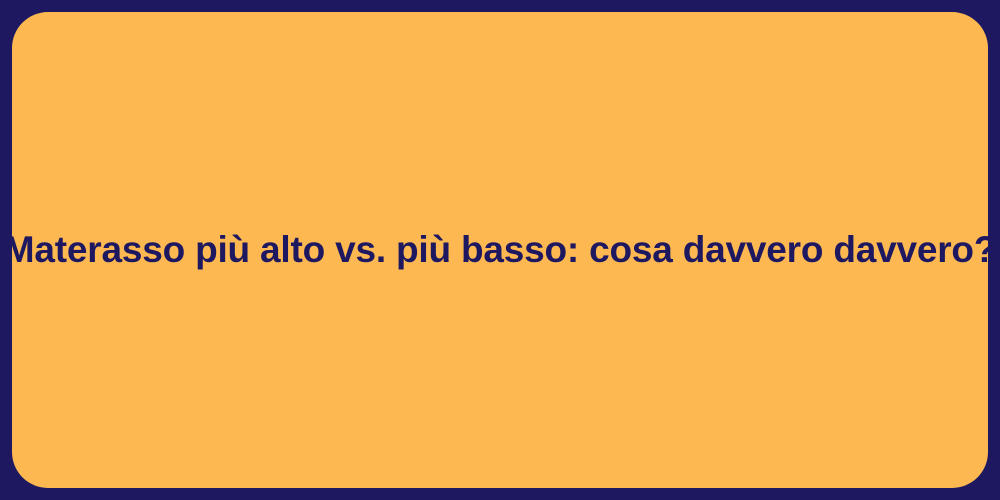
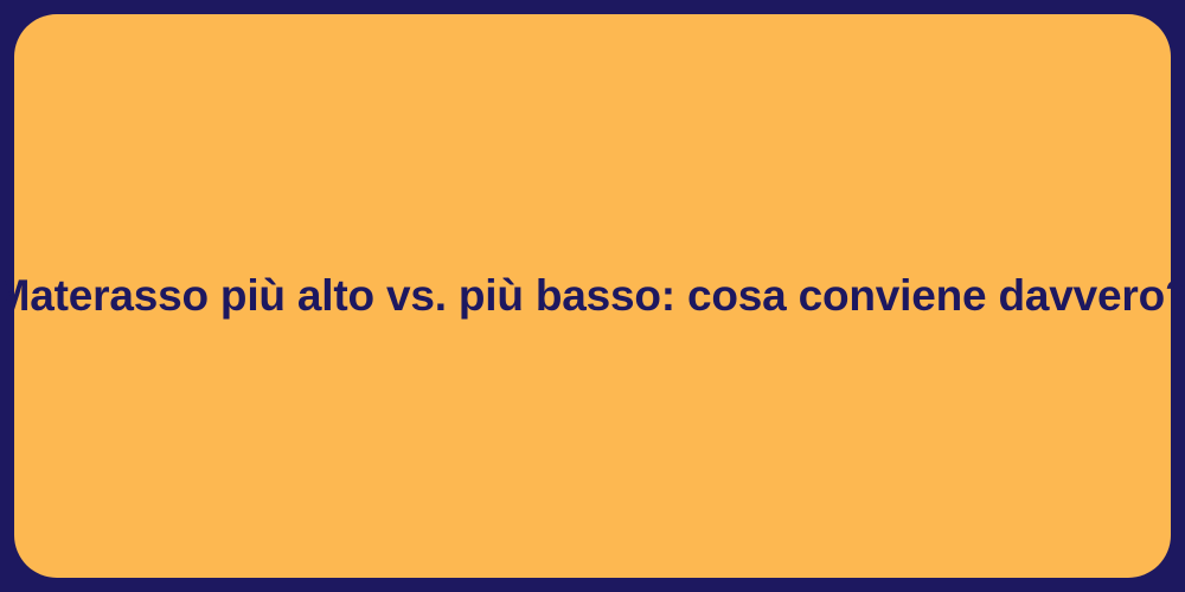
- Materasso più alto vs. più basso: cosa davvero davvero?
+ Materasso più alto vs. più basso: cosa conviene davvero?
